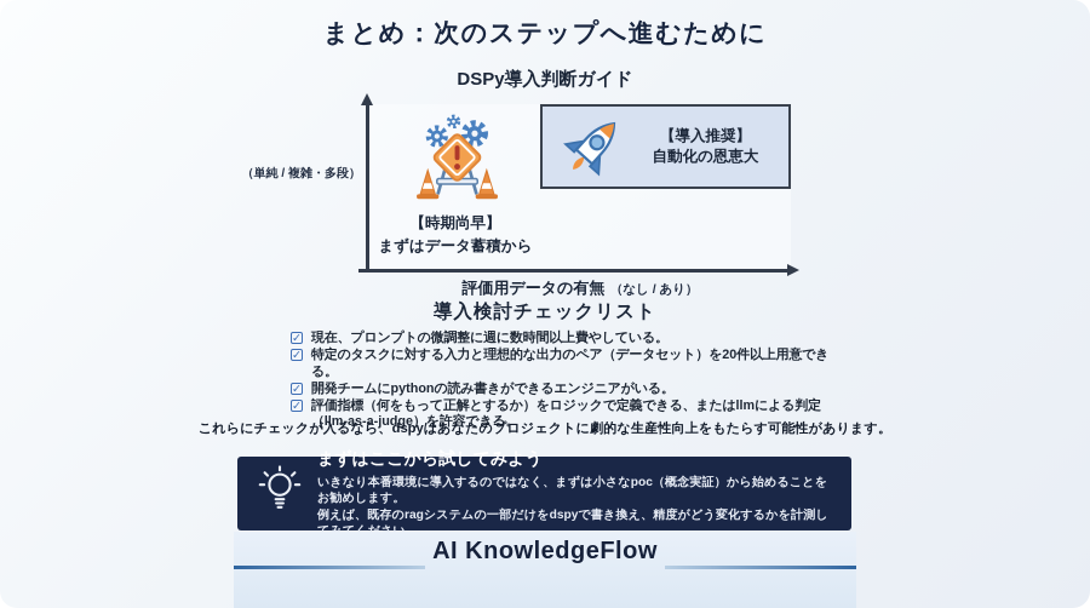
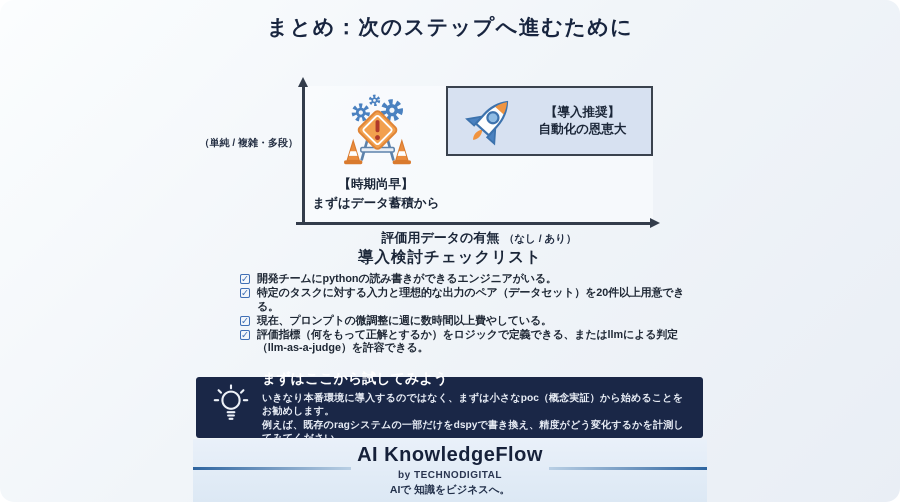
  まとめ：次のステップへ進むために
- DSPy導入判断ガイド
  （単純 / 複雑・多段）
  評価用データの有無 （なし / あり）
  【時期尚早】
  まずはデータ蓄積から
  【導入推奨】
  自動化の恩恵大
  導入検討チェックリスト
  ✓
- 現在、プロンプトの微調整に週に数時間以上費やしている。
+ 開発チームにpythonの読み書きができるエンジニアがいる。
  ✓
  特定のタスクに対する入力と理想的な出力のペア（データセット）を20件以上用意できる。
  ✓
- 開発チームにpythonの読み書きができるエンジニアがいる。
+ 現在、プロンプトの微調整に週に数時間以上費やしている。
  ✓
  評価指標（何をもって正解とするか）をロジックで定義できる、またはllmによる判定（llm-as-a-judge）を許容できる。
- これらにチェックが入るなら、dspyはあなたのプロジェクトに劇的な生産性向上をもたらす可能性があります。
  まずはここから試してみよう
  いきなり本番環境に導入するのではなく、まずは小さなpoc（概念実証）から始めることをお勧めします。
  例えば、既存のragシステムの一部だけをdspyで書き換え、精度がどう変化するかを計測し
  AI KnowledgeFlow
+ by TECHNODIGITAL
+ AIで 知識をビジネスへ。
